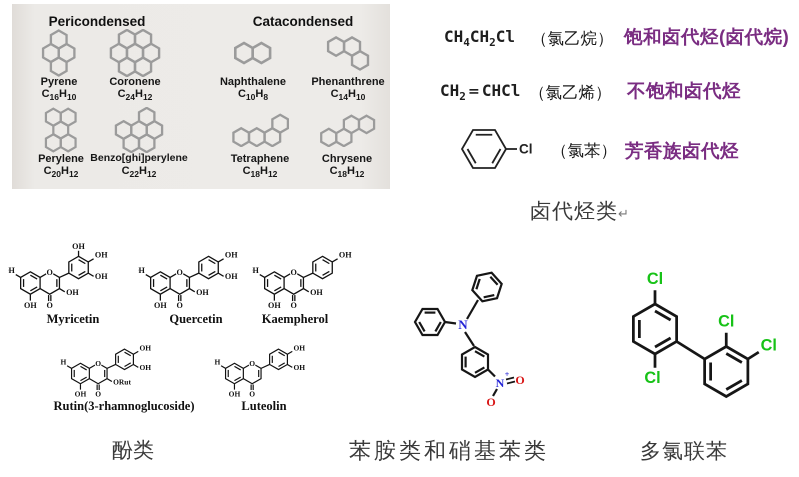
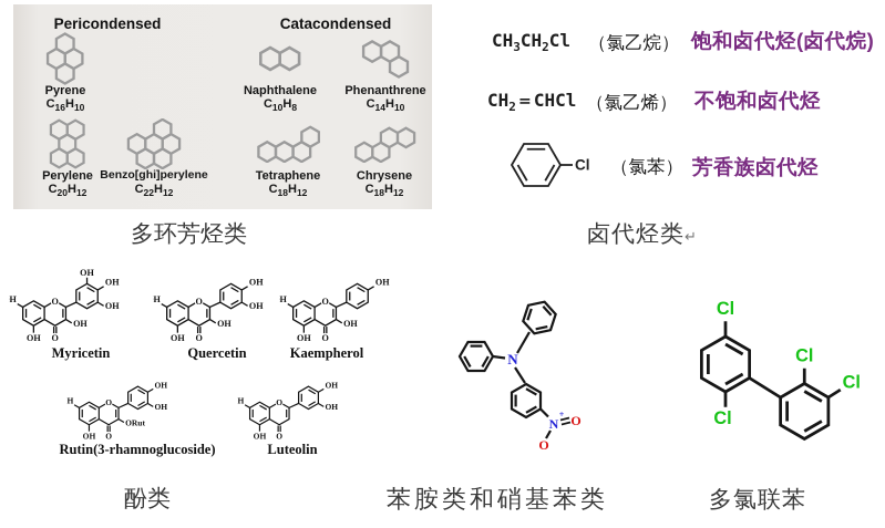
  Pericondensed
  Catacondensed
  Pyrene
  C16H10
- Coronene
- C24H12
  Naphthalene
  C10H8
  Phenanthrene
  C14H10
  Perylene
  C20H12
  Benzo[ghi]perylene
  C22H12
  Tetraphene
  C18H12
  Chrysene
  C18H12
+ 多环芳烃类
  卤代烃类↵
- CH4CH2Cl
+ CH3CH2Cl
  （氯乙烷）
  饱和卤代烃(卤代烷)
  CH2＝CHCl
  （氯乙烯）
  不饱和卤代烃
  Cl
  （氯苯）
  芳香族卤代烃
  OH
  OH
  OH
  OH
  OH
  OH
  OH
  OH
  OH
  Myricetin
  Quercetin
  Kaempherol
  ORut
  OH
  OH
  OH
  OH
  Rutin(3-rhamnoglucoside)
  Luteolin
  酚类
  N
  N
  +
  O
  O
  苯胺类和硝基苯类
  Cl
  Cl
  Cl
  Cl
  多氯联苯
